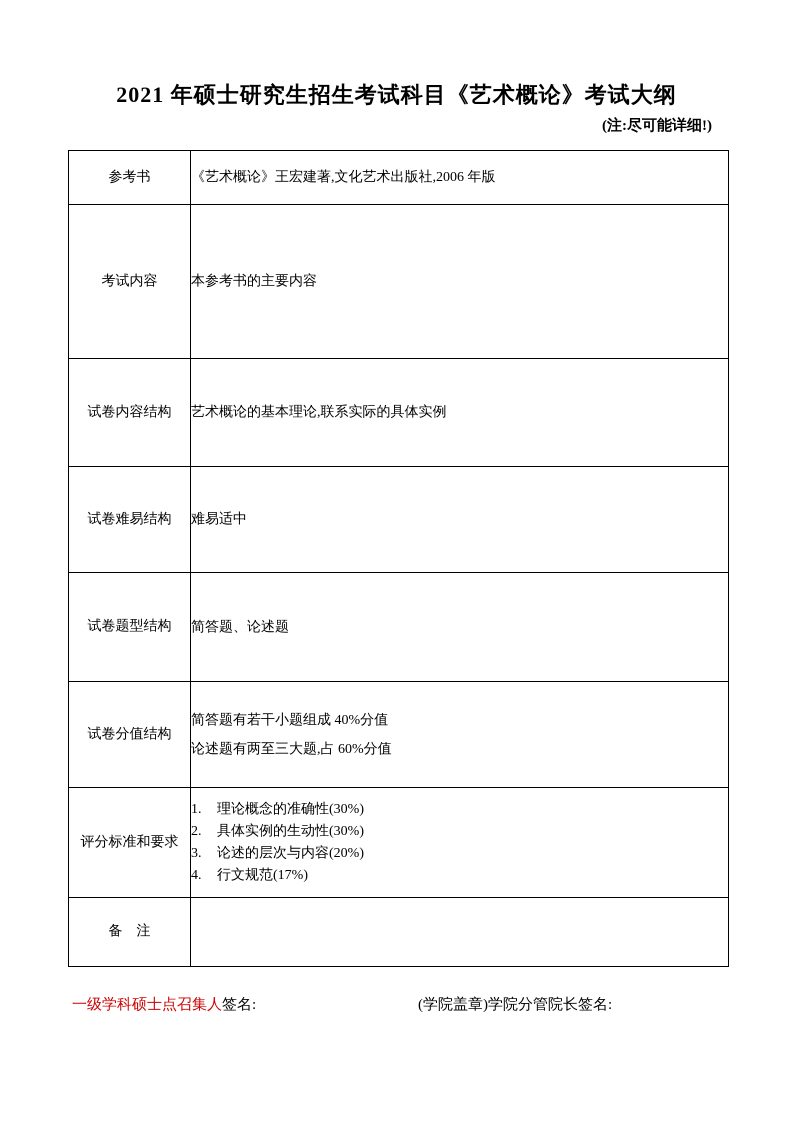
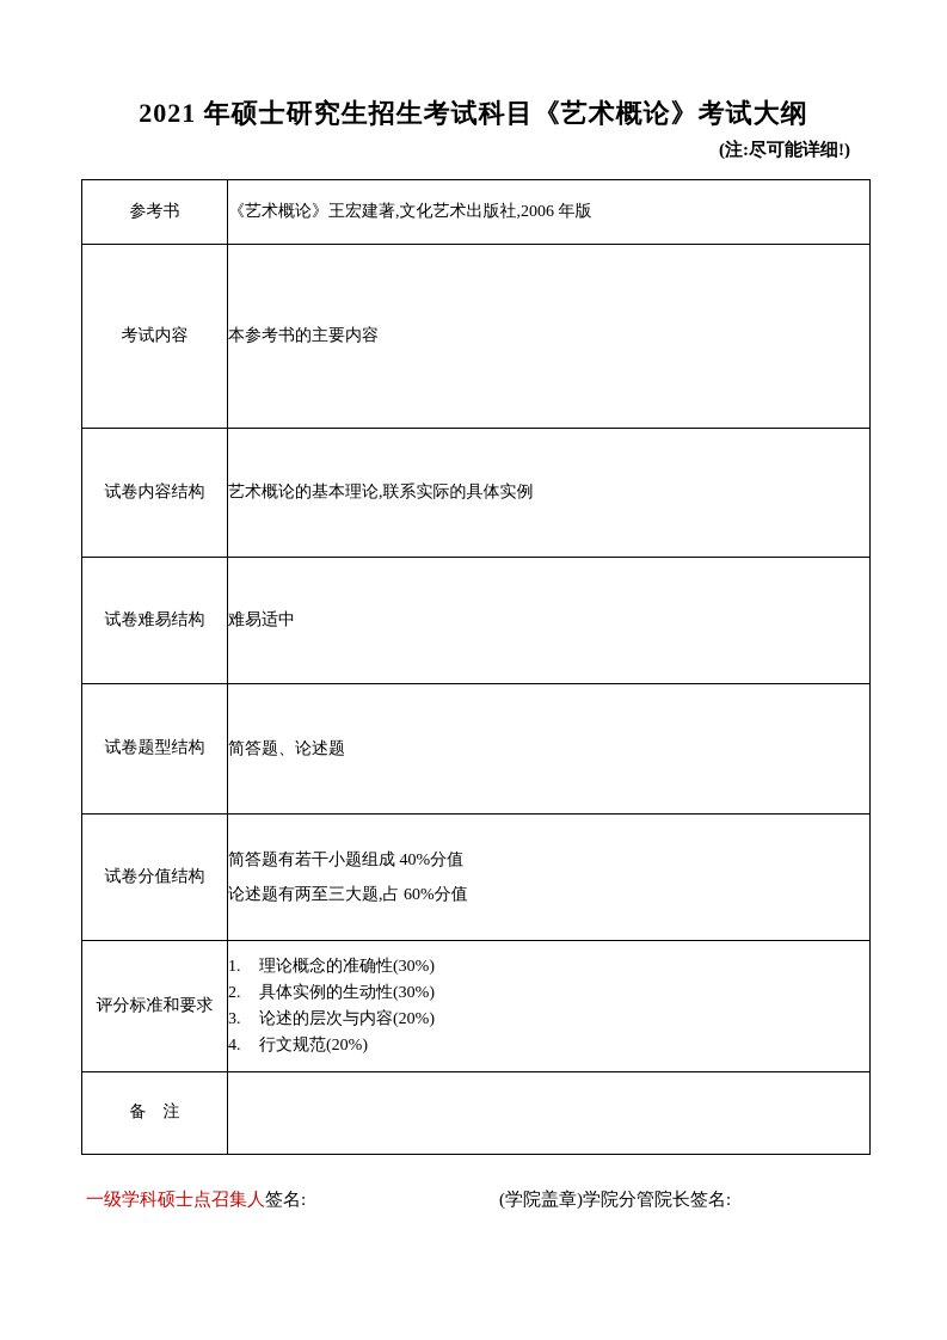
  2021 年硕士研究生招生考试科目《艺术概论》考试大纲
  (注:尽可能详细!)
  参考书	《艺术概论》王宏建著,文化艺术出版社,2006 年版
  考试内容	本参考书的主要内容
  试卷内容结构	艺术概论的基本理论,联系实际的具体实例
  试卷难易结构	难易适中
  试卷题型结构	简答题、论述题
  试卷分值结构	简答题有若干小题组成 40%分值 论述题有两至三大题,占 60%分值
- 评分标准和要求	1. 理论概念的准确性(30%) 2. 具体实例的生动性(30%) 3. 论述的层次与内容(20%) 4. 行文规范(17%)
+ 评分标准和要求	1. 理论概念的准确性(30%) 2. 具体实例的生动性(30%) 3. 论述的层次与内容(20%) 4. 行文规范(20%)
  备 注
  一级学科硕士点召集人签名:
  (学院盖章)学院分管院长签名:
